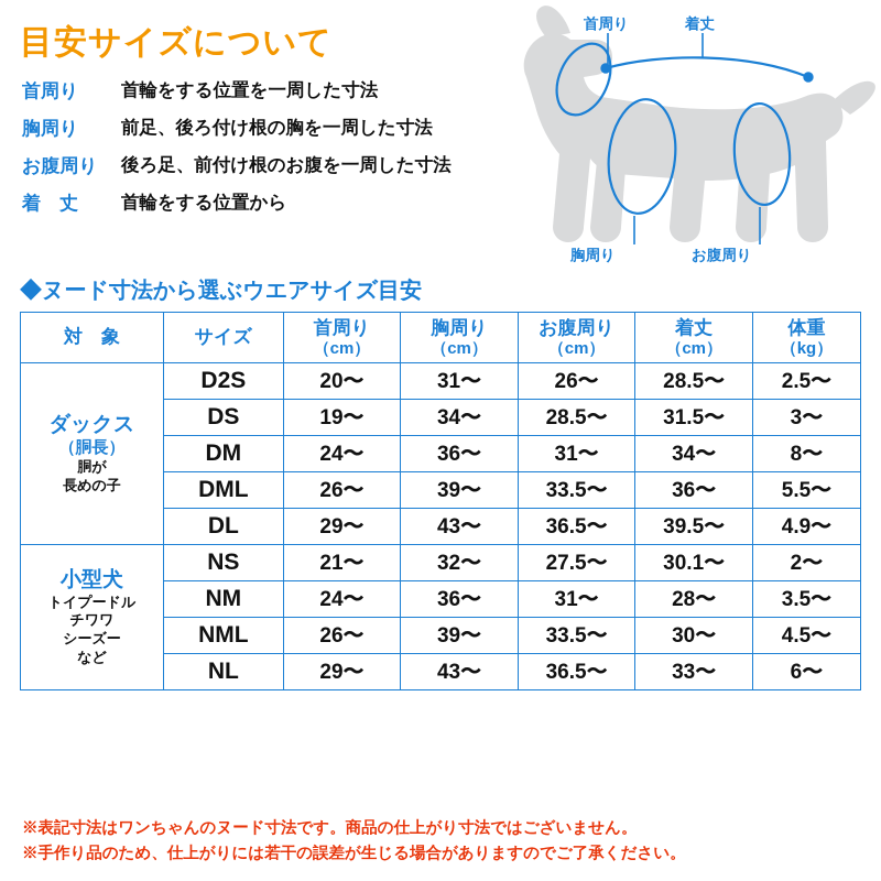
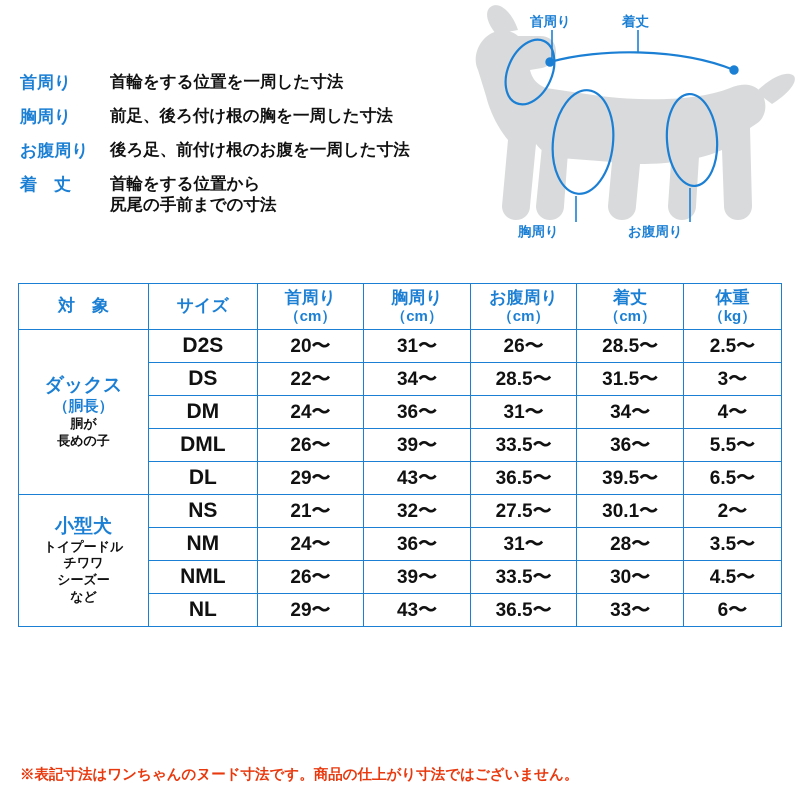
- 目安サイズについて
  首周り
  首輪をする位置を一周した寸法
  胸周り
  前足、後ろ付け根の胸を一周した寸法
  お腹周り
  後ろ足、前付け根のお腹を一周した寸法
  着 丈
  首輪をする位置から
+ 尻尾の手前までの寸法
  首周り
  着丈
  胸周り
  お腹周り
- ◆ヌード寸法から選ぶウエアサイズ目安
  対 象	サイズ	首周り （cm）	胸周り （cm）	お腹周り （cm）	着丈 （cm）	体重 （kg）
  ダックス （胴長） 胴が 長めの子	D2S	20〜	31〜	26〜	28.5〜	2.5〜
- DS	19〜	34〜	28.5〜	31.5〜	3〜
+ DS	22〜	34〜	28.5〜	31.5〜	3〜
- DM	24〜	36〜	31〜	34〜	8〜
+ DM	24〜	36〜	31〜	34〜	4〜
  DML	26〜	39〜	33.5〜	36〜	5.5〜
- DL	29〜	43〜	36.5〜	39.5〜	4.9〜
+ DL	29〜	43〜	36.5〜	39.5〜	6.5〜
  小型犬 トイプードル チワワ シーズー など	NS	21〜	32〜	27.5〜	30.1〜	2〜
  NM	24〜	36〜	31〜	28〜	3.5〜
  NML	26〜	39〜	33.5〜	30〜	4.5〜
  NL	29〜	43〜	36.5〜	33〜	6〜
  ※表記寸法はワンちゃんのヌード寸法です。商品の仕上がり寸法ではございません。
- ※手作り品のため、仕上がりには若干の誤差が生じる場合がありますのでご了承ください。
